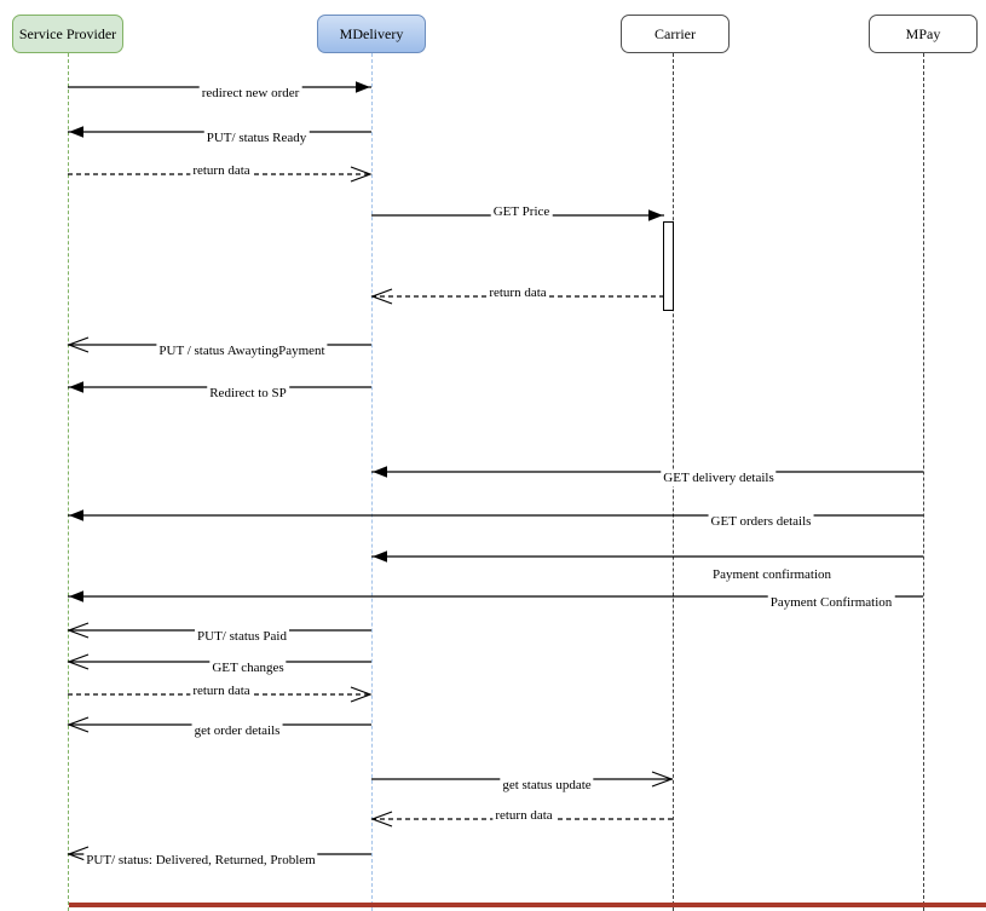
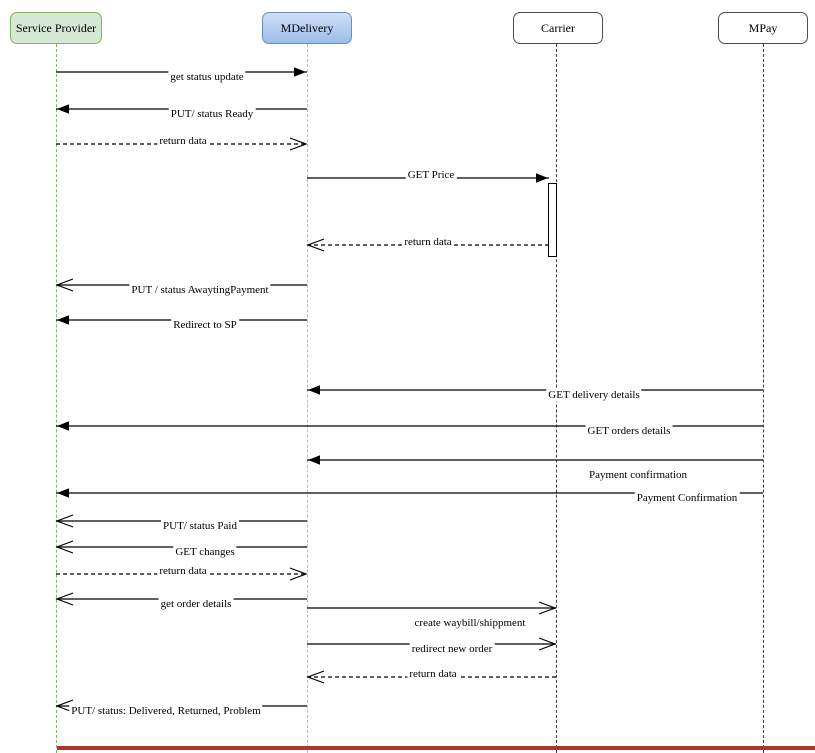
  Service Provider
  MDelivery
  Carrier
  MPay
- redirect new order
+ get status update
  PUT/ status Ready
  return data
  GET Price
  return data
  PUT / status AwaytingPayment
  Redirect to SP
  GET delivery details
  GET orders details
  Payment confirmation
  Payment Confirmation
  PUT/ status Paid
  GET changes
  return data
  get order details
+ create waybill/shippment
- get status update
+ redirect new order
  return data
  PUT/ status: Delivered, Returned, Problem
